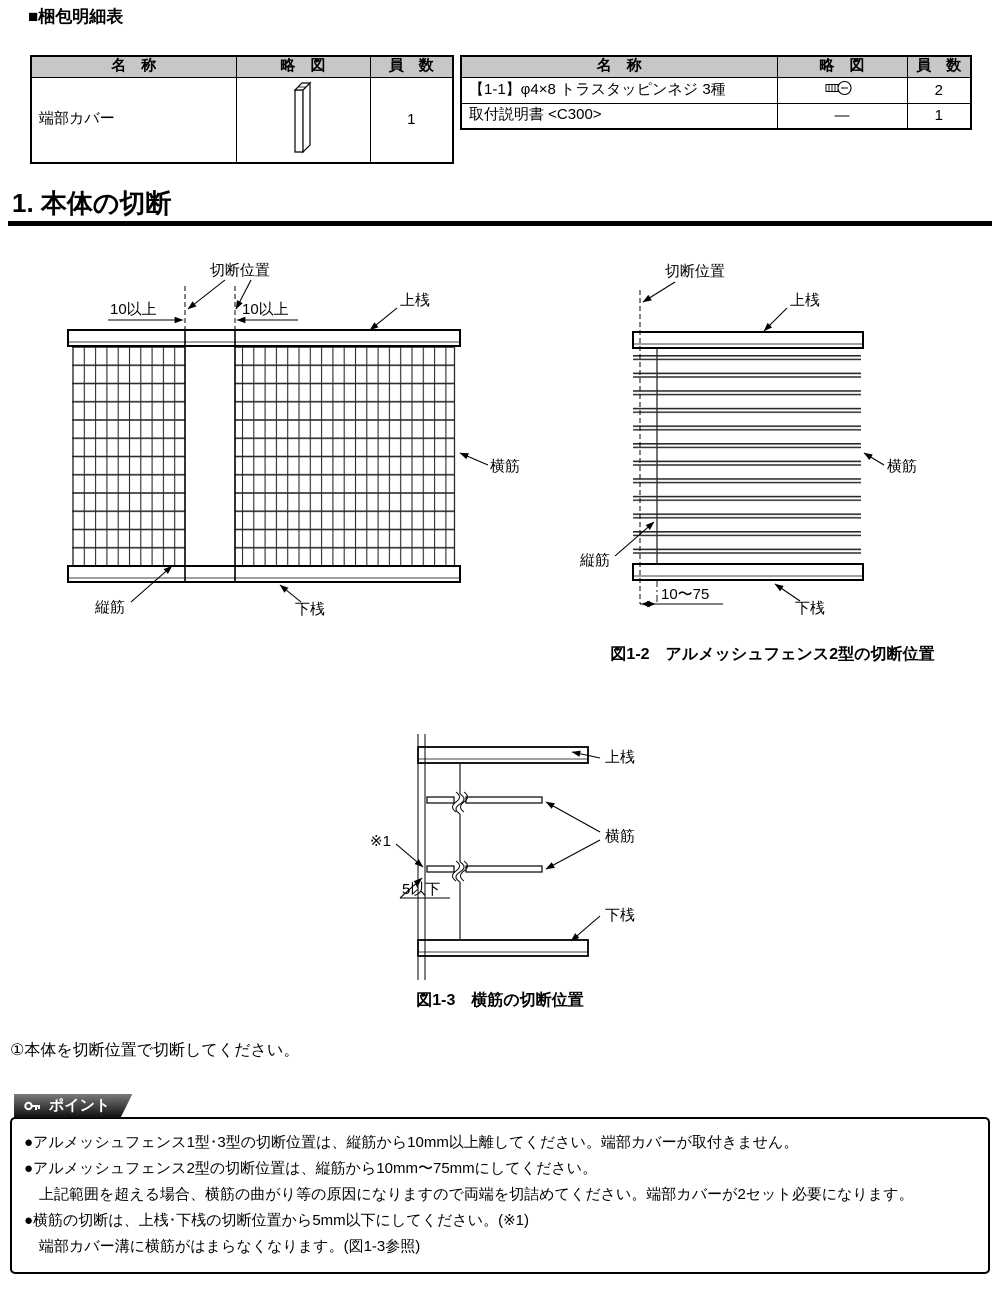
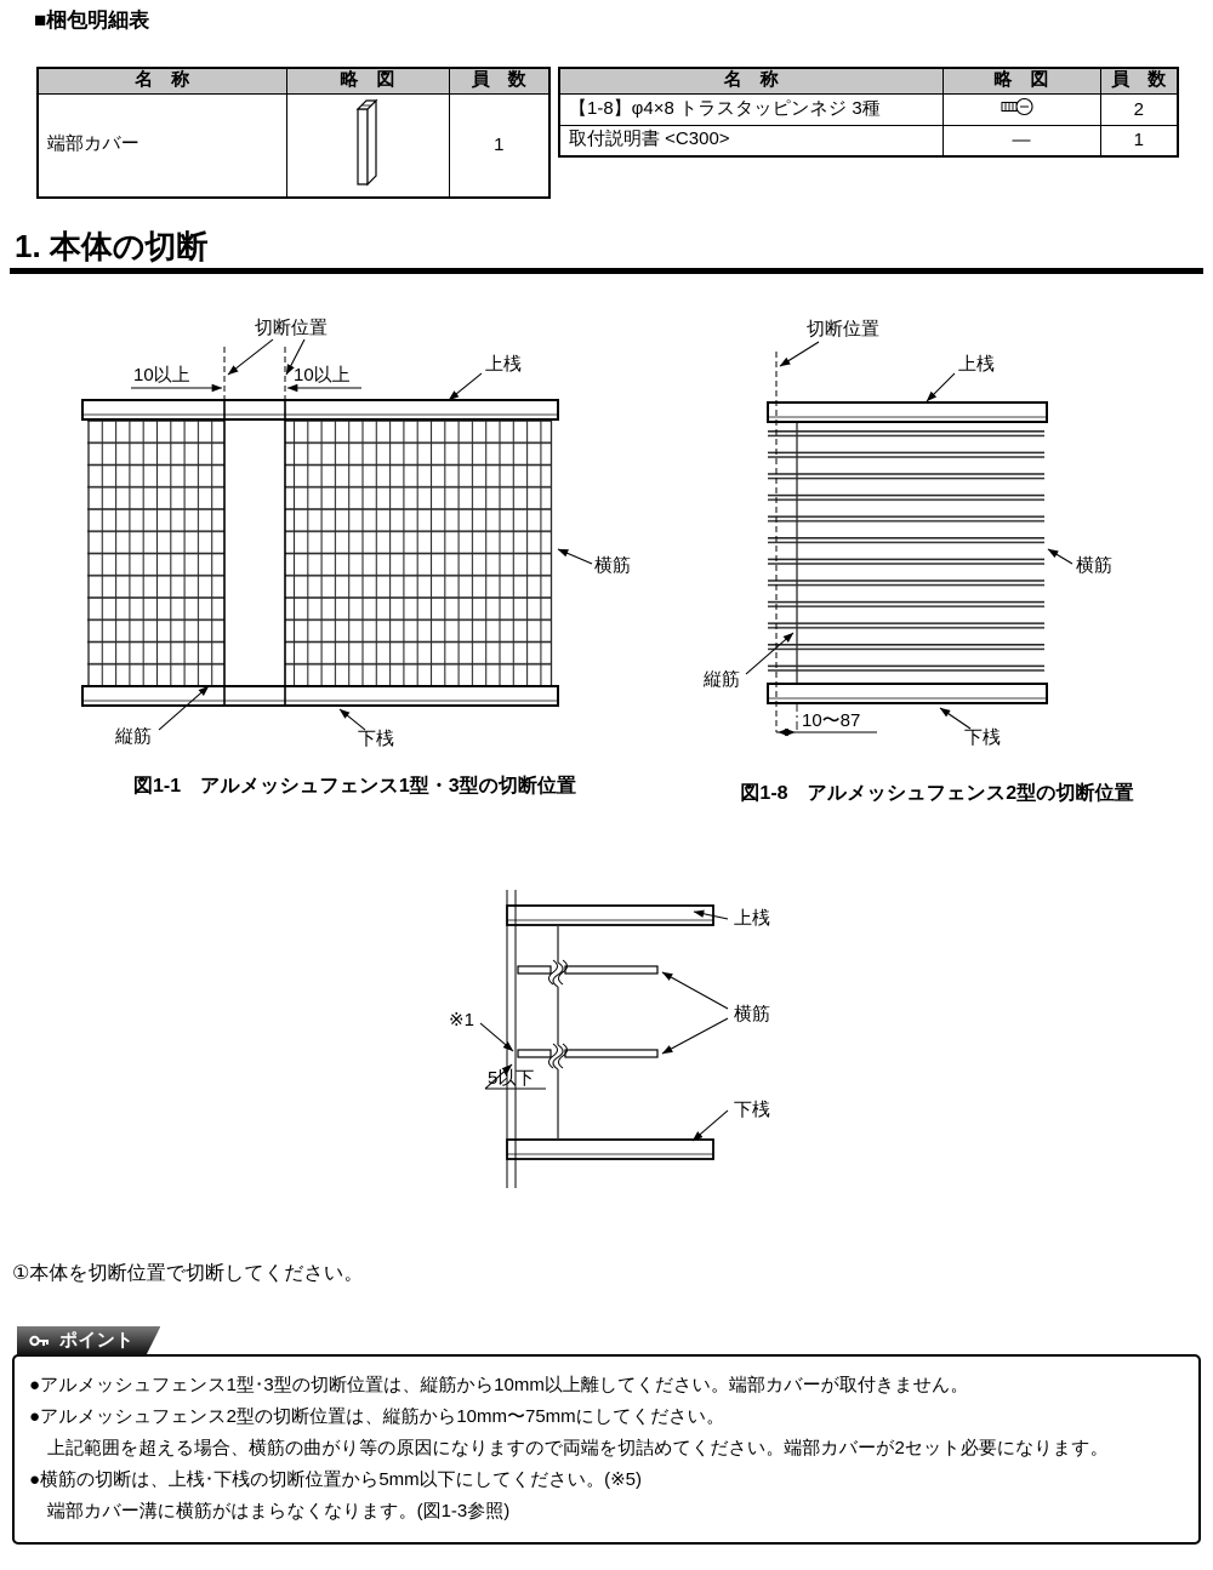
  ■梱包明細表
  名 称	略 図	員 数
  端部カバー		1
  名 称	略 図	員 数
- 【1-1】φ4×8 トラスタッピンネジ 3種		2
+ 【1-8】φ4×8 トラスタッピンネジ 3種		2
  取付説明書 <C300>	—	1
  1. 本体の切断
  切断位置
  10以上
  10以上
  上桟
  横筋
  縦筋
  下桟
+ 図1-1 アルメッシュフェンス1型・3型の切断位置
  切断位置
  上桟
  横筋
  縦筋
- 10〜75
+ 10〜87
  下桟
- 図1-2 アルメッシュフェンス2型の切断位置
+ 図1-8 アルメッシュフェンス2型の切断位置
  上桟
  横筋
  下桟
  ※1
  5以下
- 図1-3 横筋の切断位置
  ①本体を切断位置で切断してください。
  ポイント
  ●アルメッシュフェンス1型･3型の切断位置は、縦筋から10mm以上離してください。端部カバーが取付きません。
  ●アルメッシュフェンス2型の切断位置は、縦筋から10mm〜75mmにしてください。
  上記範囲を超える場合、横筋の曲がり等の原因になりますので両端を切詰めてください。端部カバーが2セット必要になります。
- ●横筋の切断は、上桟･下桟の切断位置から5mm以下にしてください。(※1)
+ ●横筋の切断は、上桟･下桟の切断位置から5mm以下にしてください。(※5)
  端部カバー溝に横筋がはまらなくなります。(図1-3参照)
